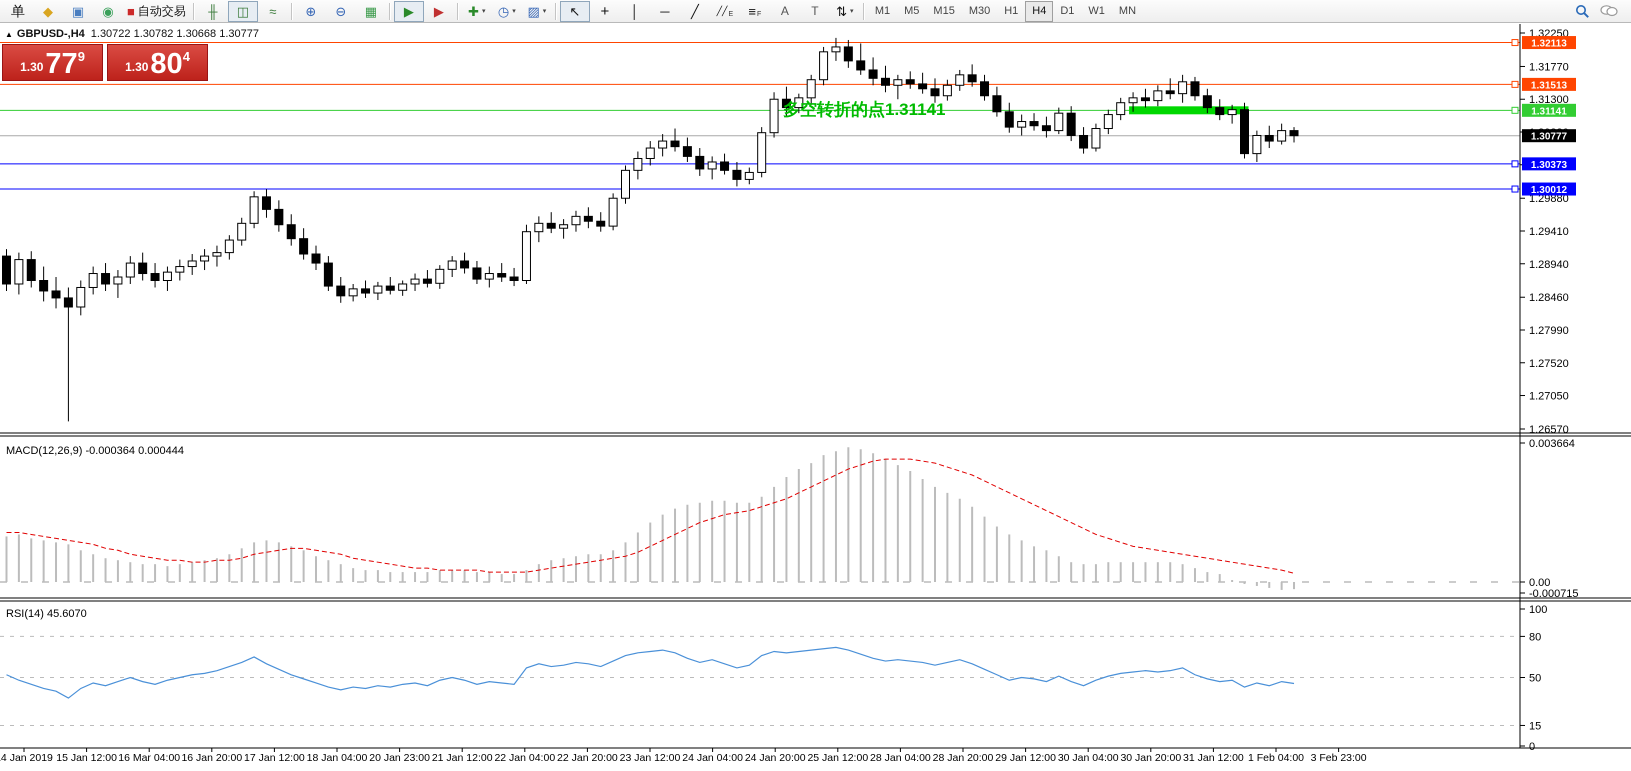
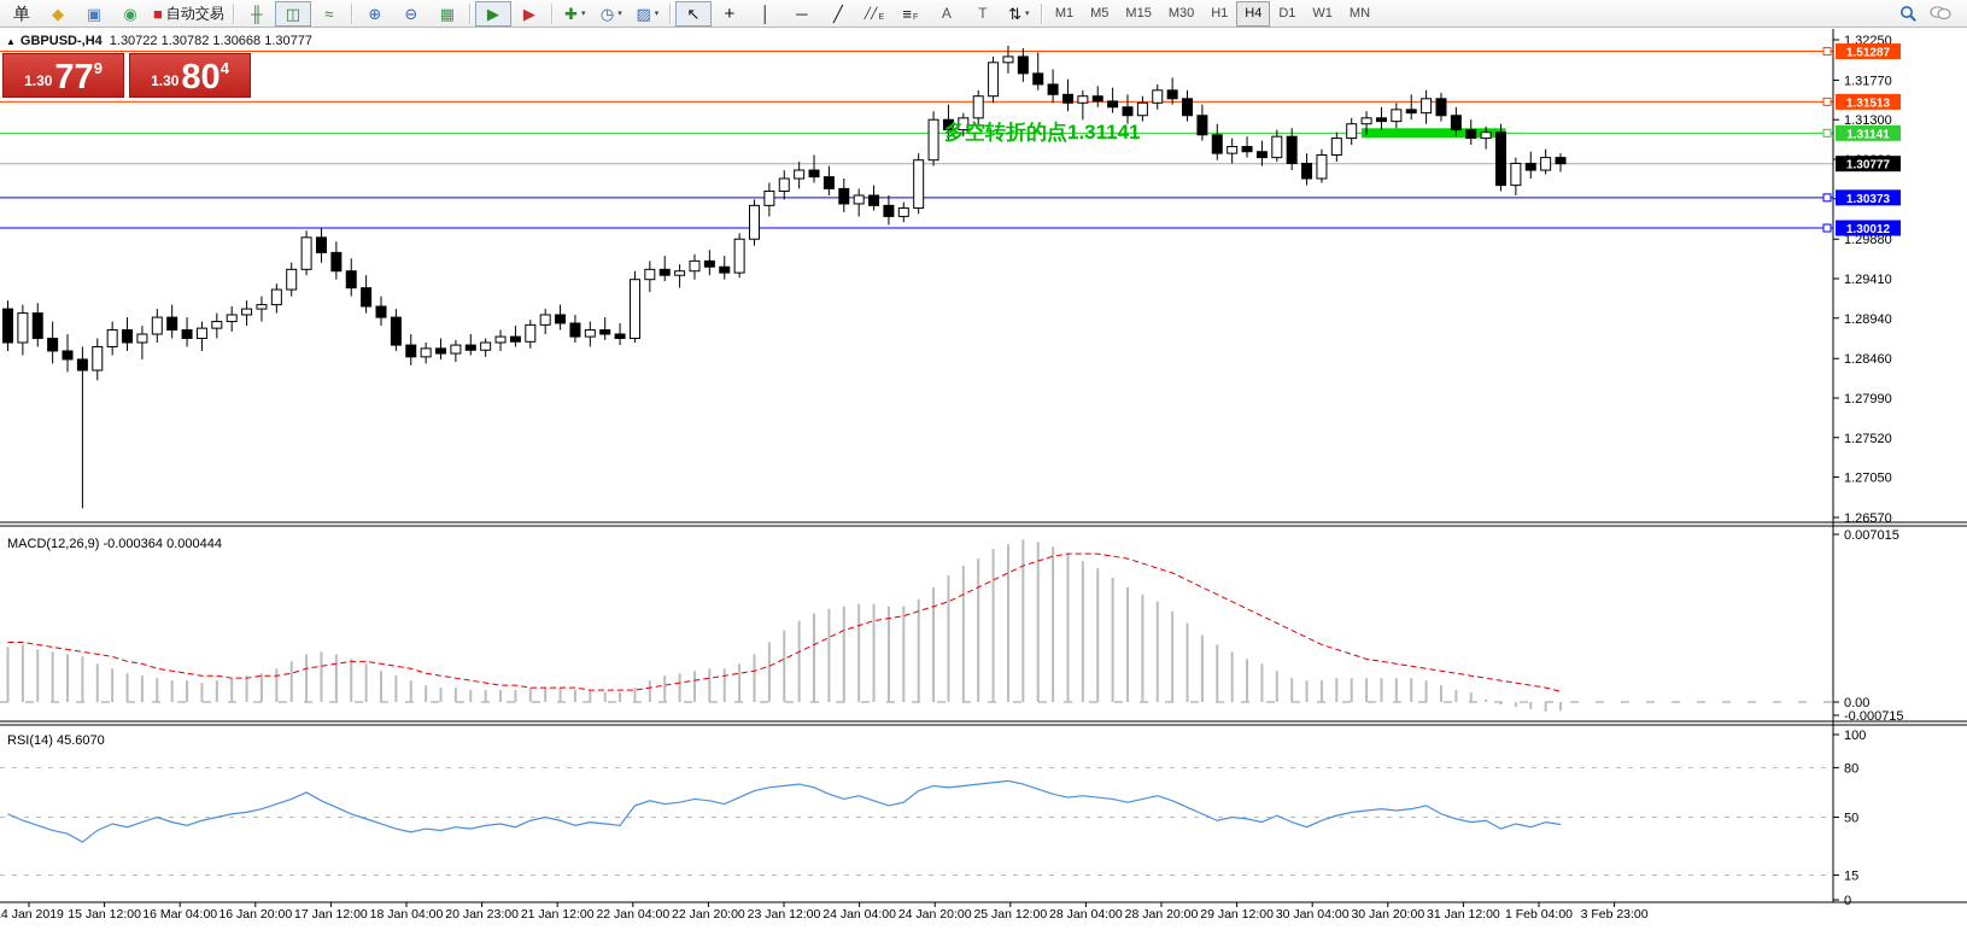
  单
  ◆
  ▣
  ◉
  ■
  自动交易
  ╫
  ◫
  ≈
  ⊕
  ⊖
  ▦
  ▶
  ▶
  ✚
  ◷
  ▨
  ↖
  +
  │
  ─
  ╱
  ╱╱
  ≡
  A
  T
  ⇅
  M1
  M5
  M15
  M30
  H1
  H4
  D1
  W1
  MN
  ▲ GBPUSD-,H4 1.30722 1.30782 1.30668 1.30777
  1.30
  77
  9
  1.30
  80
  4
  多空转折的点1.31141
  1.32250
  1.31770
  1.31300
  1.29880
  1.29410
  1.28940
  1.28460
  1.27990
  1.27520
  1.27050
  1.26570
- 1.32113
+ 1.51287
  1.31513
  1.31141
  1.30373
  1.30012
  1.30777
  MACD(12,26,9) -0.000364 0.000444
- 0.003664
+ 0.007015
  0.00
  -0.000715
  RSI(14) 45.6070
  100
  80
  50
  15
  0
  4 Jan 2019
  15 Jan 12:00
  16 Mar 04:00
  16 Jan 20:00
  17 Jan 12:00
  18 Jan 04:00
  20 Jan 23:00
  21 Jan 12:00
  22 Jan 04:00
  22 Jan 20:00
  23 Jan 12:00
  24 Jan 04:00
  24 Jan 20:00
  25 Jan 12:00
  28 Jan 04:00
  28 Jan 20:00
  29 Jan 12:00
  30 Jan 04:00
  30 Jan 20:00
  31 Jan 12:00
  1 Feb 04:00
  3 Feb 23:00
